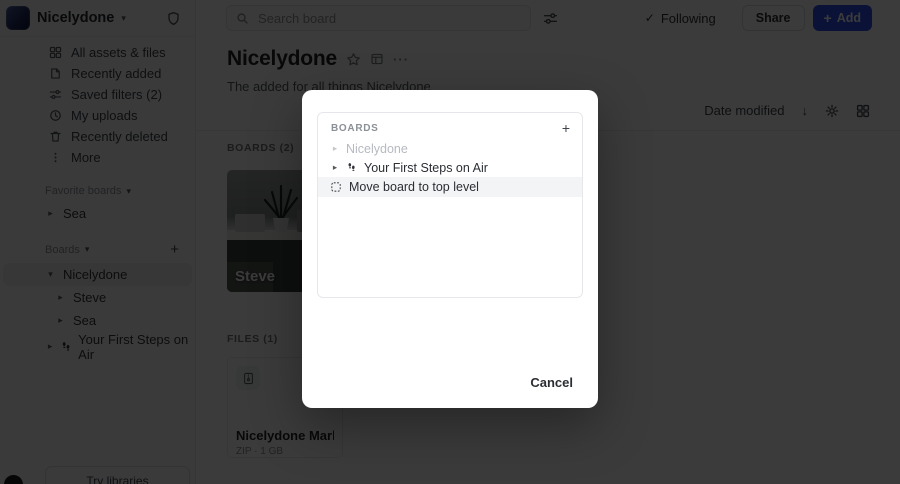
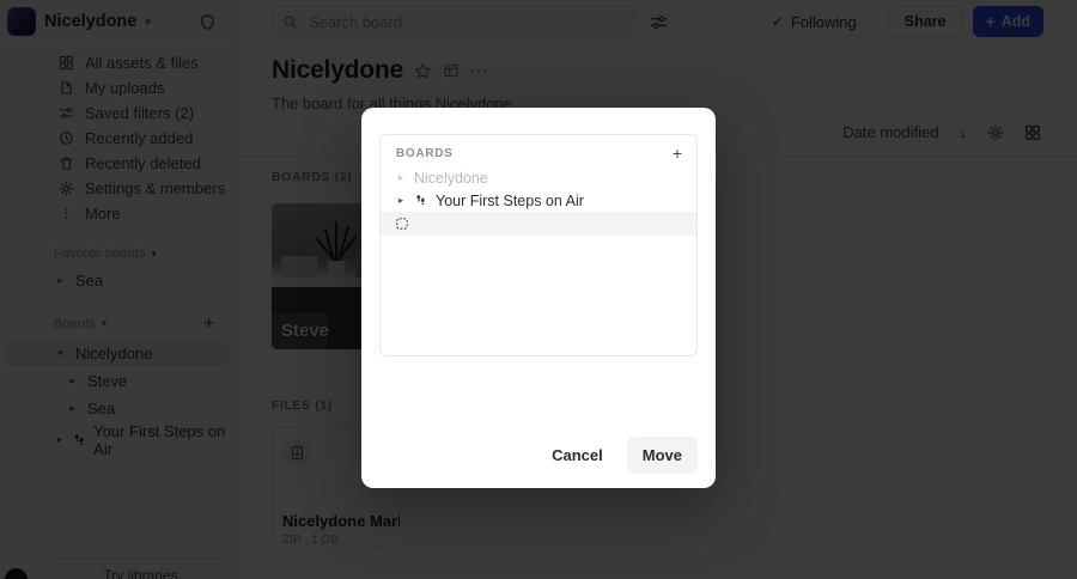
  Search board
  ✓
  Following
  Share
  +
  Add
  Nicelydone
  ▾
  All assets & files
- Recently added
+ My uploads
  Saved filters (2)
- My uploads
+ Recently added
  Recently deleted
+ Settings & members
  More
  Favorite boards
  ▾
  ▸
  Sea
  Boards
  ▾
  +
  ▾
  Nicelydone
  ▸
  Steve
  ▸
  Sea
  ▸
  Your First Steps on Air
  Try libraries
  Nicelydone
  ···
- The added for all things Nicelydone
+ The board for all things Nicelydone
  Date modified
  ↓
  BOARDS (2)
  Steve
  FILES (1)
  ZIP · 1 GB
  BOARDS
  +
  ▸
  Nicelydone
  ▸
  Your First Steps on Air
- Move board to top level
  Cancel
+ Move
